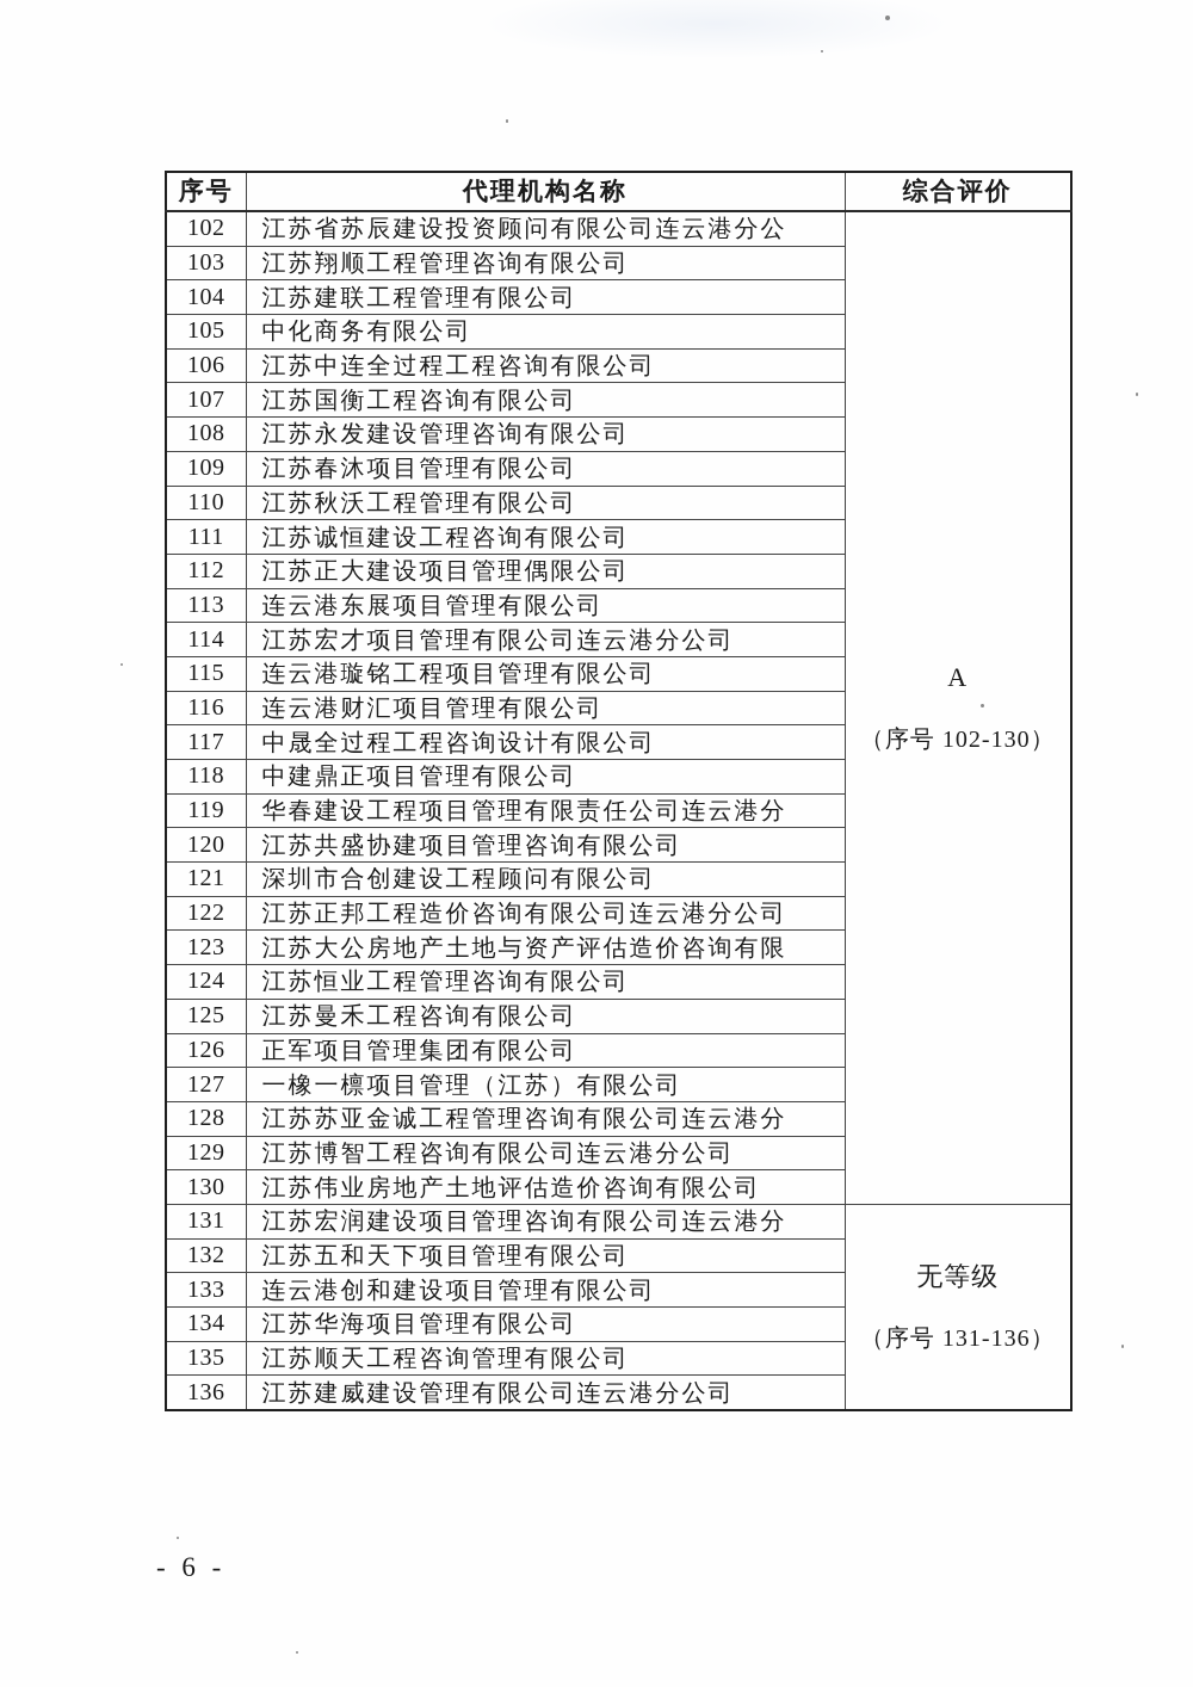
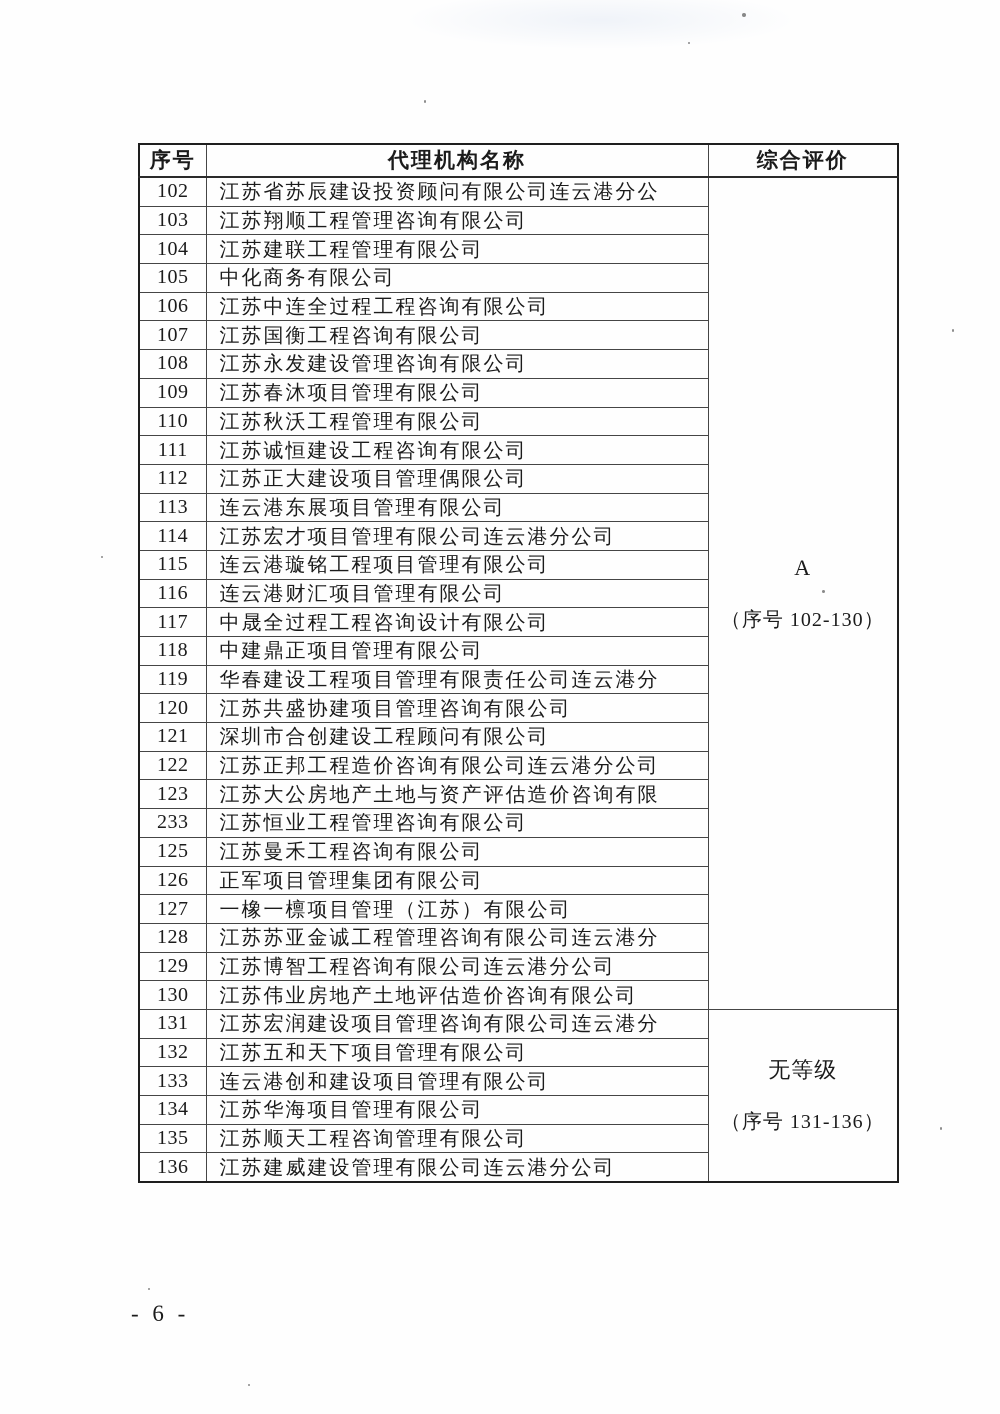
  序号	代理机构名称	综合评价
  102	江苏省苏辰建设投资顾问有限公司连云港分公	A（序号 102-130）
  103	江苏翔顺工程管理咨询有限公司
  104	江苏建联工程管理有限公司
  105	中化商务有限公司
  106	江苏中连全过程工程咨询有限公司
  107	江苏国衡工程咨询有限公司
  108	江苏永发建设管理咨询有限公司
  109	江苏春沐项目管理有限公司
  110	江苏秋沃工程管理有限公司
  111	江苏诚恒建设工程咨询有限公司
  112	江苏正大建设项目管理偶限公司
  113	连云港东展项目管理有限公司
  114	江苏宏才项目管理有限公司连云港分公司
  115	连云港璇铭工程项目管理有限公司
  116	连云港财汇项目管理有限公司
  117	中晟全过程工程咨询设计有限公司
  118	中建鼎正项目管理有限公司
  119	华春建设工程项目管理有限责任公司连云港分
  120	江苏共盛协建项目管理咨询有限公司
  121	深圳市合创建设工程顾问有限公司
  122	江苏正邦工程造价咨询有限公司连云港分公司
  123	江苏大公房地产土地与资产评估造价咨询有限
- 124	江苏恒业工程管理咨询有限公司
+ 233	江苏恒业工程管理咨询有限公司
  125	江苏曼禾工程咨询有限公司
  126	正军项目管理集团有限公司
  127	一橡一檩项目管理（江苏）有限公司
  128	江苏苏亚金诚工程管理咨询有限公司连云港分
  129	江苏博智工程咨询有限公司连云港分公司
  130	江苏伟业房地产土地评估造价咨询有限公司
  131	江苏宏润建设项目管理咨询有限公司连云港分	无等级（序号 131-136）
  132	江苏五和天下项目管理有限公司
  133	连云港创和建设项目管理有限公司
  134	江苏华海项目管理有限公司
  135	江苏顺天工程咨询管理有限公司
  136	江苏建威建设管理有限公司连云港分公司
  - 6 -
